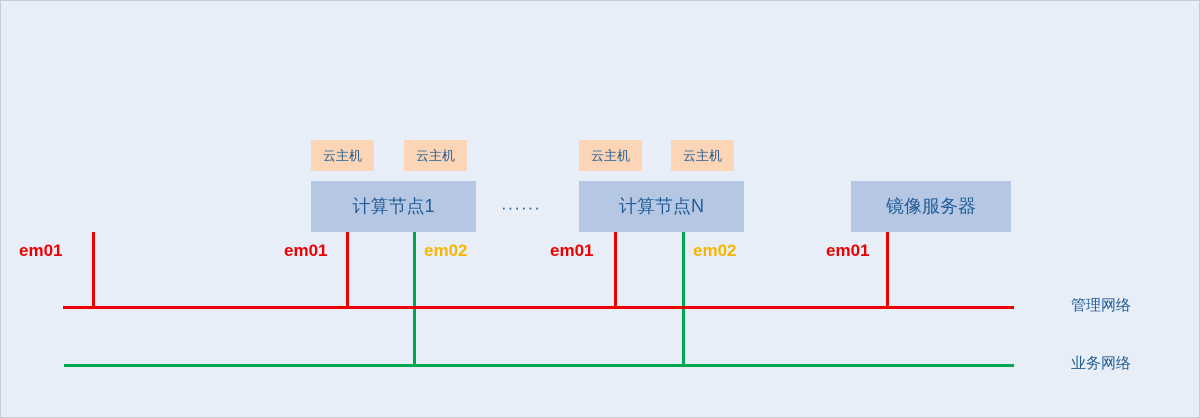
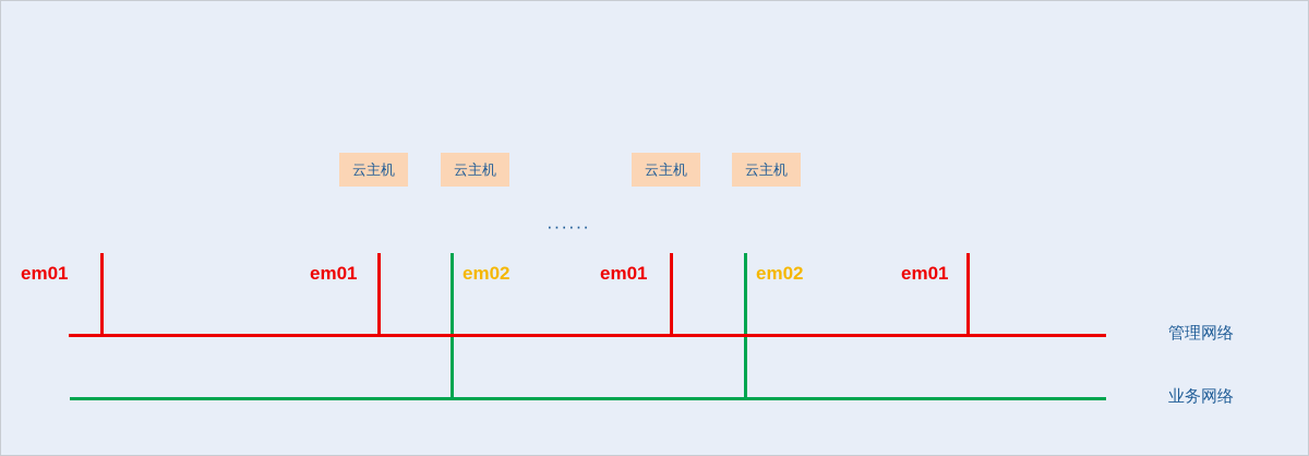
  云主机
  云主机
  云主机
  云主机
- 计算节点1
- 计算节点N
- 镜像服务器
  ······
  em01
  em01
  em02
  em01
  em02
  em01
  管理网络
  业务网络
